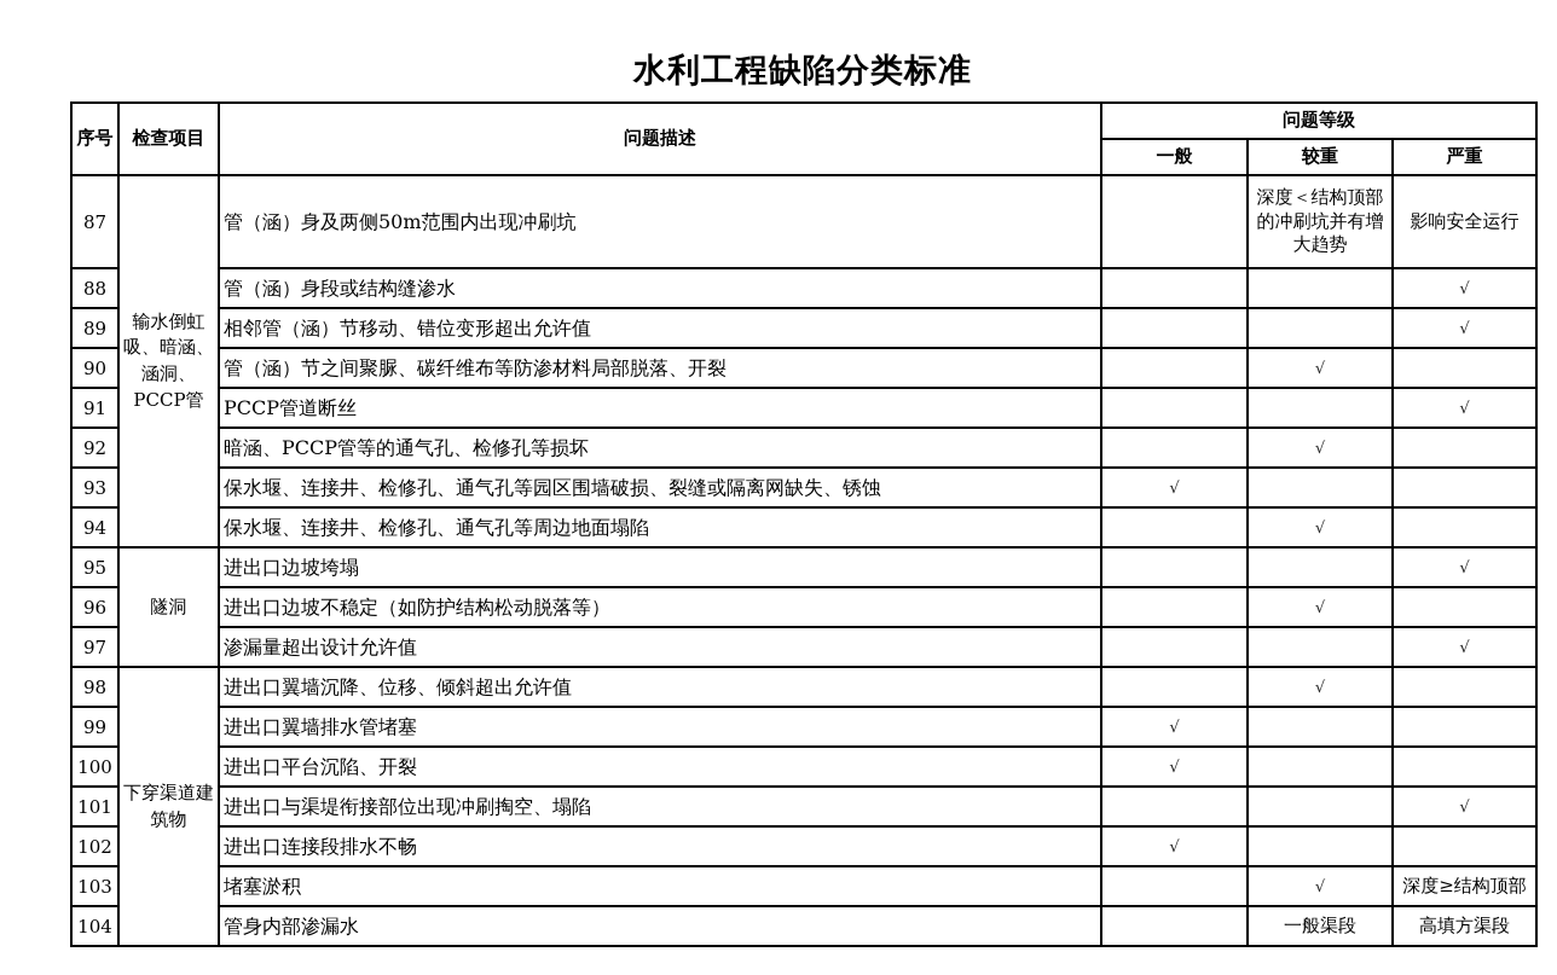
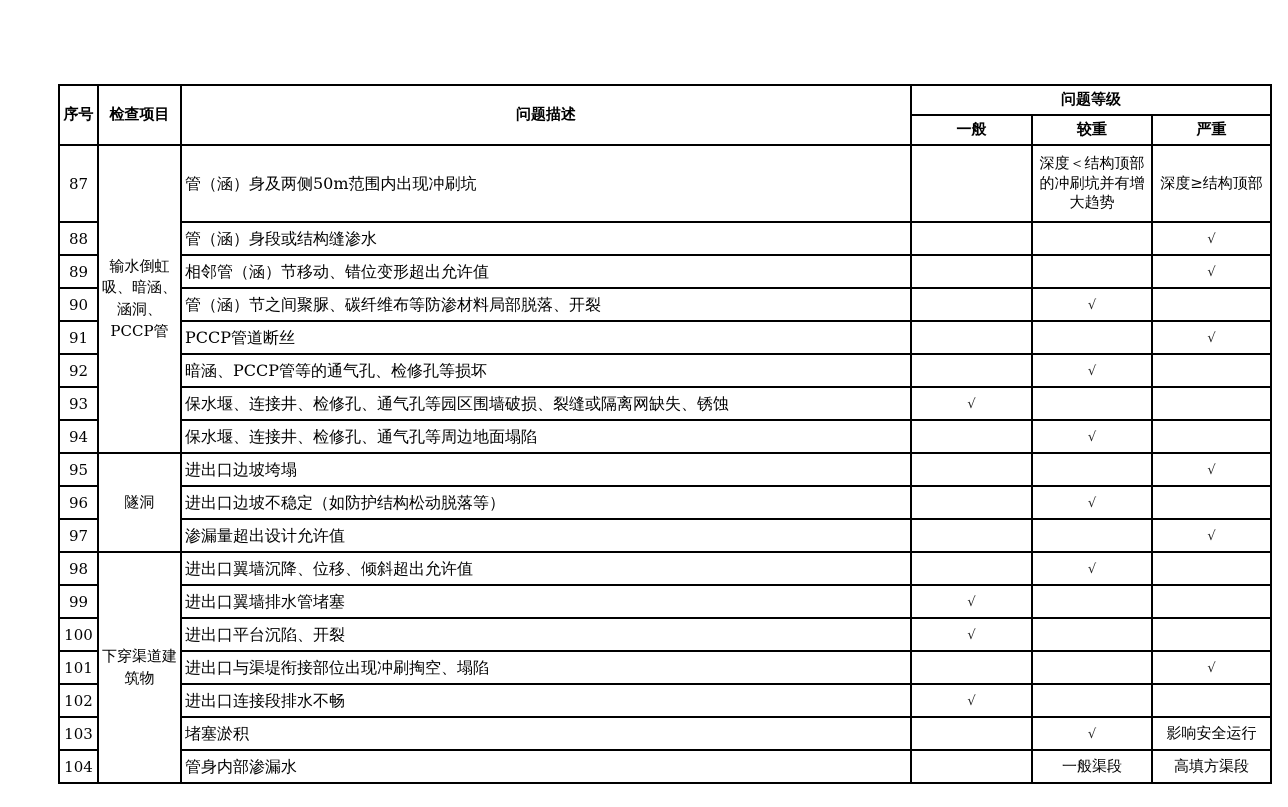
- 水利工程缺陷分类标准
  序号	检查项目	问题描述	问题等级
  一般	较重	严重
- 87	输水倒虹吸、暗涵、涵洞、PCCP管	管（涵）身及两侧50m范围内出现冲刷坑		深度＜结构顶部的冲刷坑并有增大趋势	影响安全运行
+ 87	输水倒虹吸、暗涵、涵洞、PCCP管	管（涵）身及两侧50m范围内出现冲刷坑		深度＜结构顶部的冲刷坑并有增大趋势	深度≥结构顶部
  88	管（涵）身段或结构缝渗水			√
  89	相邻管（涵）节移动、错位变形超出允许值			√
  90	管（涵）节之间聚脲、碳纤维布等防渗材料局部脱落、开裂		√
  91	PCCP管道断丝			√
  92	暗涵、PCCP管等的通气孔、检修孔等损坏		√
  93	保水堰、连接井、检修孔、通气孔等园区围墙破损、裂缝或隔离网缺失、锈蚀	√
  94	保水堰、连接井、检修孔、通气孔等周边地面塌陷		√
  95	隧洞	进出口边坡垮塌			√
  96	进出口边坡不稳定（如防护结构松动脱落等）		√
  97	渗漏量超出设计允许值			√
  98	下穿渠道建筑物	进出口翼墙沉降、位移、倾斜超出允许值		√
  99	进出口翼墙排水管堵塞	√
  100	进出口平台沉陷、开裂	√
  101	进出口与渠堤衔接部位出现冲刷掏空、塌陷			√
  102	进出口连接段排水不畅	√
- 103	堵塞淤积		√	深度≥结构顶部
+ 103	堵塞淤积		√	影响安全运行
  104	管身内部渗漏水		一般渠段	高填方渠段
